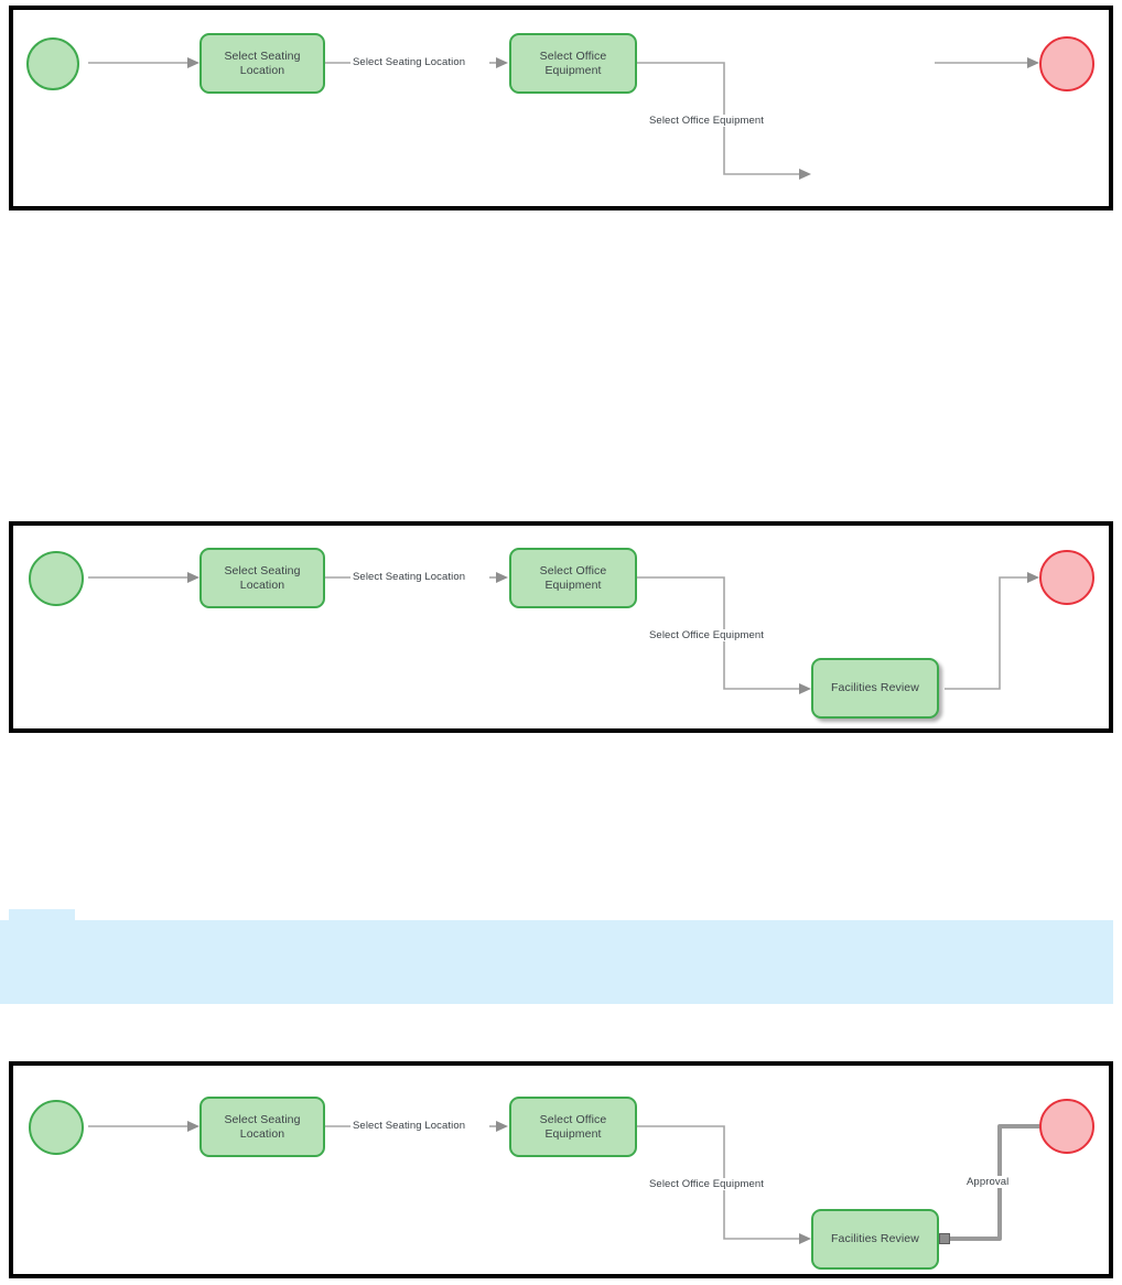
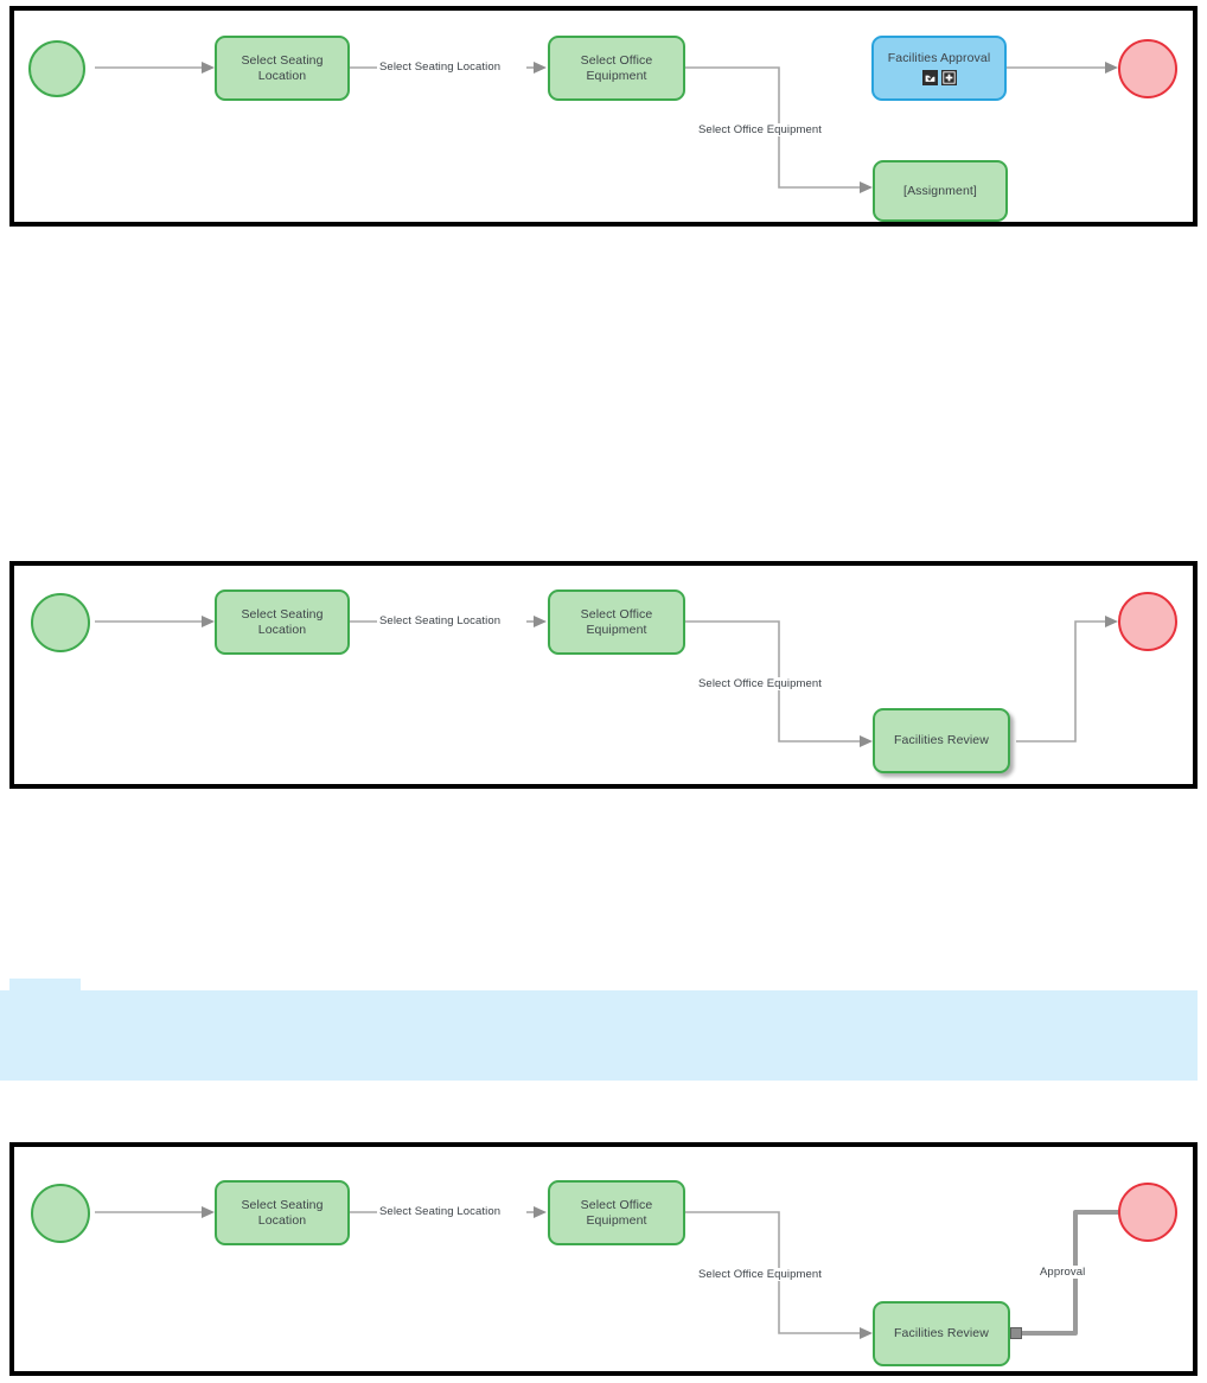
  Select Seating Location
  Select Seating Location
  Select Office Equipment
  Select Office Equipment
+ Facilities Approval
+ [Assignment]
  Select Seating Location
  Select Seating Location
  Select Office Equipment
  Select Office Equipment
  Facilities Review
  Select Seating Location
  Select Seating Location
  Select Office Equipment
  Select Office Equipment
  Facilities Review
  Approval
